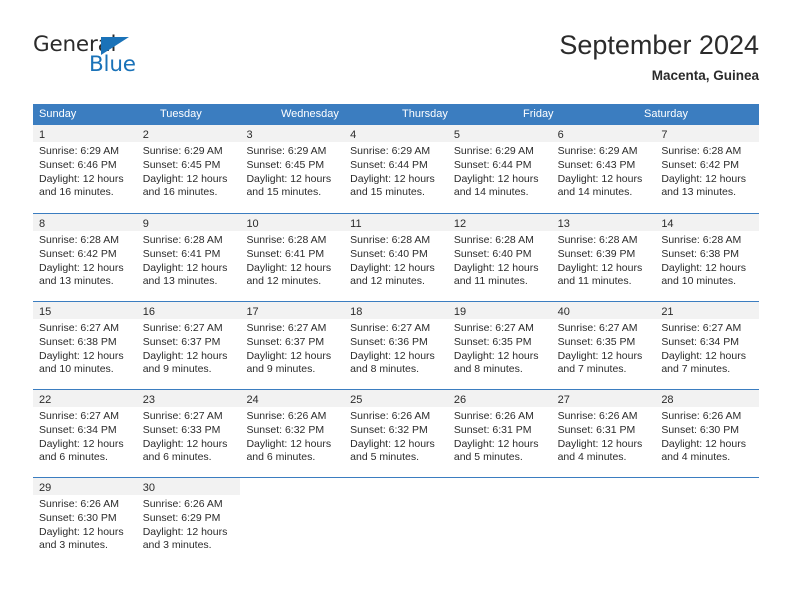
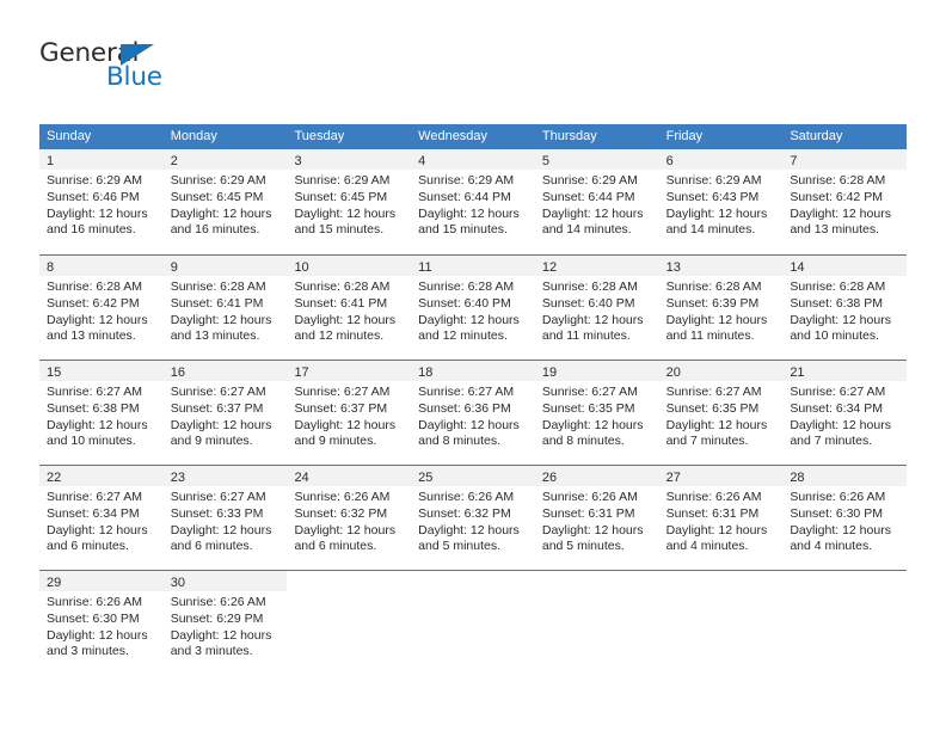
  General
  Blue
- September 2024
- Macenta, Guinea
  Sunday
+ Monday
  Tuesday
  Wednesday
  Thursday
  Friday
  Saturday
  1
  Sunrise: 6:29 AM
  Sunset: 6:46 PM
  Daylight: 12 hours
  and 16 minutes.
  2
  Sunrise: 6:29 AM
  Sunset: 6:45 PM
  Daylight: 12 hours
  and 16 minutes.
  3
  Sunrise: 6:29 AM
  Sunset: 6:45 PM
  Daylight: 12 hours
  and 15 minutes.
  4
  Sunrise: 6:29 AM
  Sunset: 6:44 PM
  Daylight: 12 hours
  and 15 minutes.
  5
  Sunrise: 6:29 AM
  Sunset: 6:44 PM
  Daylight: 12 hours
  and 14 minutes.
  6
  Sunrise: 6:29 AM
  Sunset: 6:43 PM
  Daylight: 12 hours
  and 14 minutes.
  7
  Sunrise: 6:28 AM
  Sunset: 6:42 PM
  Daylight: 12 hours
  and 13 minutes.
  8
  Sunrise: 6:28 AM
  Sunset: 6:42 PM
  Daylight: 12 hours
  and 13 minutes.
  9
  Sunrise: 6:28 AM
  Sunset: 6:41 PM
  Daylight: 12 hours
  and 13 minutes.
  10
  Sunrise: 6:28 AM
  Sunset: 6:41 PM
  Daylight: 12 hours
  and 12 minutes.
  11
  Sunrise: 6:28 AM
  Sunset: 6:40 PM
  Daylight: 12 hours
  and 12 minutes.
  12
  Sunrise: 6:28 AM
  Sunset: 6:40 PM
  Daylight: 12 hours
  and 11 minutes.
  13
  Sunrise: 6:28 AM
  Sunset: 6:39 PM
  Daylight: 12 hours
  and 11 minutes.
  14
  Sunrise: 6:28 AM
  Sunset: 6:38 PM
  Daylight: 12 hours
  and 10 minutes.
  15
  Sunrise: 6:27 AM
  Sunset: 6:38 PM
  Daylight: 12 hours
  and 10 minutes.
  16
  Sunrise: 6:27 AM
  Sunset: 6:37 PM
  Daylight: 12 hours
  and 9 minutes.
  17
  Sunrise: 6:27 AM
  Sunset: 6:37 PM
  Daylight: 12 hours
  and 9 minutes.
  18
  Sunrise: 6:27 AM
  Sunset: 6:36 PM
  Daylight: 12 hours
  and 8 minutes.
  19
  Sunrise: 6:27 AM
  Sunset: 6:35 PM
  Daylight: 12 hours
  and 8 minutes.
- 40
+ 20
  Sunrise: 6:27 AM
  Sunset: 6:35 PM
  Daylight: 12 hours
  and 7 minutes.
  21
  Sunrise: 6:27 AM
  Sunset: 6:34 PM
  Daylight: 12 hours
  and 7 minutes.
  22
  Sunrise: 6:27 AM
  Sunset: 6:34 PM
  Daylight: 12 hours
  and 6 minutes.
  23
  Sunrise: 6:27 AM
  Sunset: 6:33 PM
  Daylight: 12 hours
  and 6 minutes.
  24
  Sunrise: 6:26 AM
  Sunset: 6:32 PM
  Daylight: 12 hours
  and 6 minutes.
  25
  Sunrise: 6:26 AM
  Sunset: 6:32 PM
  Daylight: 12 hours
  and 5 minutes.
  26
  Sunrise: 6:26 AM
  Sunset: 6:31 PM
  Daylight: 12 hours
  and 5 minutes.
  27
  Sunrise: 6:26 AM
  Sunset: 6:31 PM
  Daylight: 12 hours
  and 4 minutes.
  28
  Sunrise: 6:26 AM
  Sunset: 6:30 PM
  Daylight: 12 hours
  and 4 minutes.
  29
  Sunrise: 6:26 AM
  Sunset: 6:30 PM
  Daylight: 12 hours
  and 3 minutes.
  30
  Sunrise: 6:26 AM
  Sunset: 6:29 PM
  Daylight: 12 hours
  and 3 minutes.
